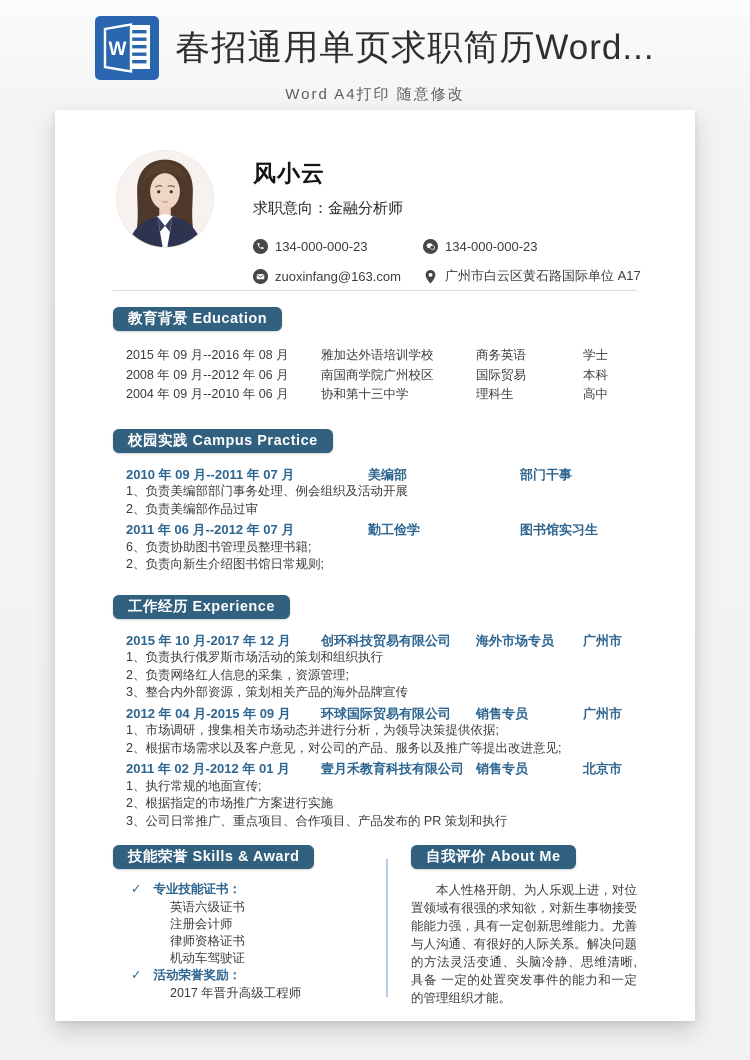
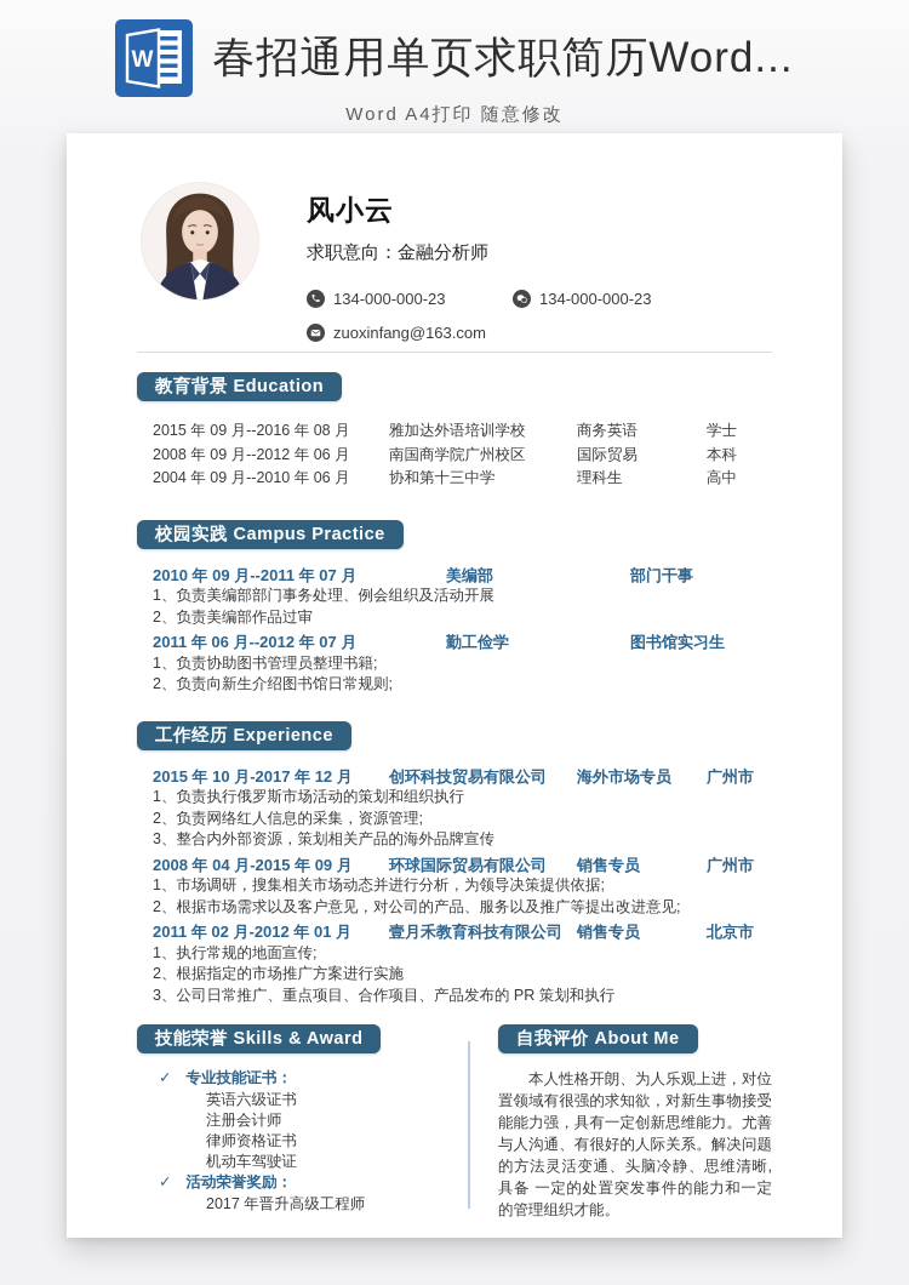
  W
  春招通用单页求职简历Word...
  Word A4打印 随意修改
  风小云
  求职意向：金融分析师
  134-000-000-23
  134-000-000-23
  zuoxinfang@163.com
- 广州市白云区黄石路国际单位 A17
  教育背景 Education
  2015 年 09 月--2016 年 08 月
  雅加达外语培训学校
  商务英语
  学士
  2008 年 09 月--2012 年 06 月
  南国商学院广州校区
  国际贸易
  本科
  2004 年 09 月--2010 年 06 月
  协和第十三中学
  理科生
  高中
  校园实践 Campus Practice
  2010 年 09 月--2011 年 07 月
  美编部
  部门干事
  1、负责美编部部门事务处理、例会组织及活动开展
  2、负责美编部作品过审
  2011 年 06 月--2012 年 07 月
  勤工俭学
  图书馆实习生
- 6、负责协助图书管理员整理书籍;
+ 1、负责协助图书管理员整理书籍;
  2、负责向新生介绍图书馆日常规则;
  工作经历 Experience
  2015 年 10 月-2017 年 12 月
  创环科技贸易有限公司
  海外市场专员
  广州市
  1、负责执行俄罗斯市场活动的策划和组织执行
  2、负责网络红人信息的采集，资源管理;
  3、整合内外部资源，策划相关产品的海外品牌宣传
- 2012 年 04 月-2015 年 09 月
+ 2008 年 04 月-2015 年 09 月
  环球国际贸易有限公司
  销售专员
  广州市
  1、市场调研，搜集相关市场动态并进行分析，为领导决策提供依据;
  2、根据市场需求以及客户意见，对公司的产品、服务以及推广等提出改进意见;
  2011 年 02 月-2012 年 01 月
  壹月禾教育科技有限公司
  销售专员
  北京市
  1、执行常规的地面宣传;
  2、根据指定的市场推广方案进行实施
  3、公司日常推广、重点项目、合作项目、产品发布的 PR 策划和执行
  技能荣誉 Skills & Award
  ✓
  专业技能证书：
  英语六级证书
  注册会计师
  律师资格证书
  机动车驾驶证
  ✓
  活动荣誉奖励：
  2017 年晋升高级工程师
  自我评价 About Me
  本人性格开朗、为人乐观上进，对位置领域有很强的求知欲，对新生事物接受能能力强，具有一定创新思维能力。尤善与人沟通、有很好的人际关系。解决问题的方法灵活变通、头脑冷静、思维清晰,具备 一定的处置突发事件的能力和一定的管理组织才能。
